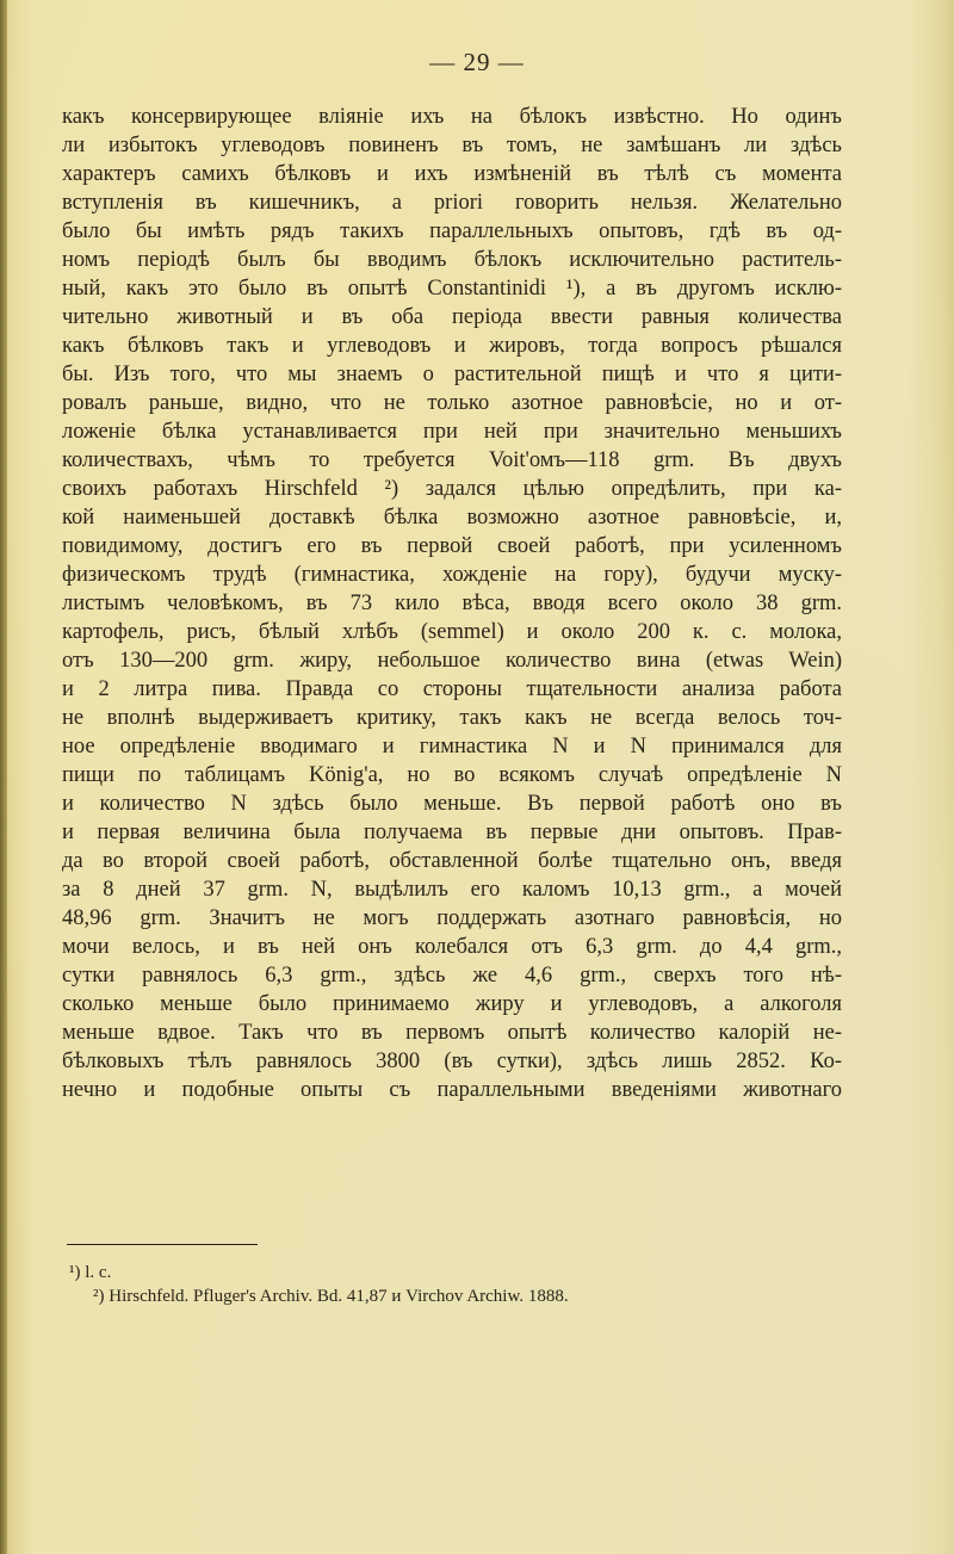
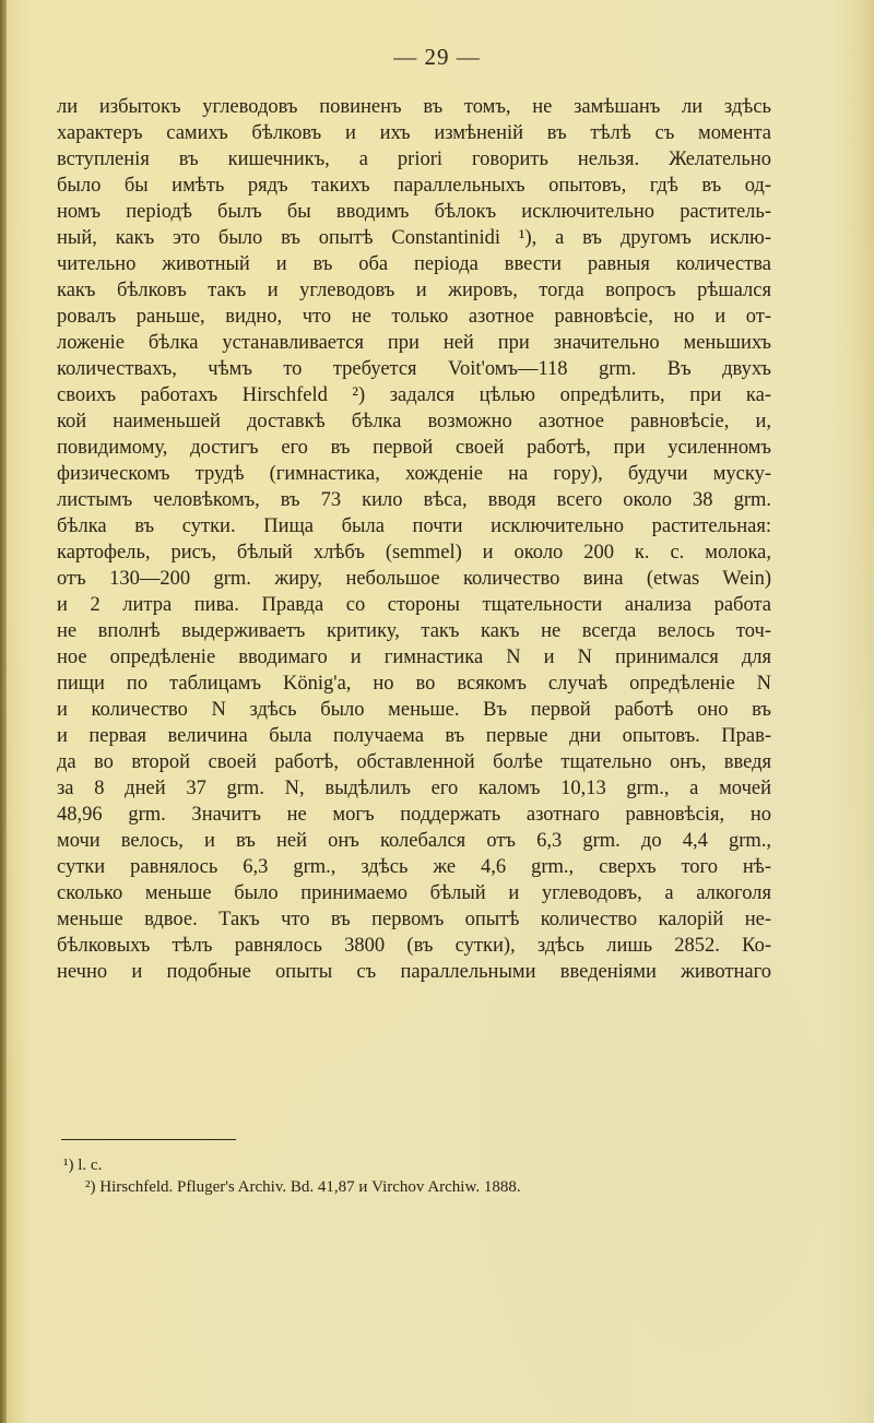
  — 29 —
- какъ консервирующее вліяніе ихъ на бѣлокъ извѣстно. Но одинъ
  ли избытокъ углеводовъ повиненъ въ томъ, не замѣшанъ ли здѣсь
  характеръ самихъ бѣлковъ и ихъ измѣненій въ тѣлѣ съ момента
  вступленія въ кишечникъ, а priori говорить нельзя. Желательно
  было бы имѣть рядъ такихъ параллельныхъ опытовъ, гдѣ въ од-
  номъ періодѣ былъ бы вводимъ бѣлокъ исключительно раститель-
  ный, какъ это было въ опытѣ Constantinidi ¹), а въ другомъ исклю-
  чительно животный и въ оба періода ввести равныя количества
  какъ бѣлковъ такъ и углеводовъ и жировъ, тогда вопросъ рѣшался
- бы. Изъ того, что мы знаемъ о растительной пищѣ и что я цити-
  ровалъ раньше, видно, что не только азотное равновѣсіе, но и от-
  ложеніе бѣлка устанавливается при ней при значительно меньшихъ
  количествахъ, чѣмъ то требуется Voit'омъ—118 grm. Въ двухъ
  своихъ работахъ Hirschfeld ²) задался цѣлью опредѣлить, при ка-
  кой наименьшей доставкѣ бѣлка возможно азотное равновѣсіе, и,
  повидимому, достигъ его въ первой своей работѣ, при усиленномъ
  физическомъ трудѣ (гимнастика, хожденіе на гору), будучи муску-
  листымъ человѣкомъ, въ 73 кило вѣса, вводя всего около 38 grm.
+ бѣлка въ сутки. Пища была почти исключительно растительная:
  картофель, рисъ, бѣлый хлѣбъ (semmel) и около 200 к. с. молока,
  отъ 130—200 grm. жиру, небольшое количество вина (etwas Wein)
  и 2 литра пива. Правда со стороны тщательности анализа работа
  не вполнѣ выдерживаетъ критику, такъ какъ не всегда велось точ-
  ное опредѣленіе вводимаго и гимнастика N и N принимался для
  пищи по таблицамъ König'a, но во всякомъ случаѣ опредѣленіе N
  и количество N здѣсь было меньше. Въ первой работѣ оно въ
  и первая величина была получаема въ первые дни опытовъ. Прав-
  да во второй своей работѣ, обставленной болѣе тщательно онъ, введя
  за 8 дней 37 grm. N, выдѣлилъ его каломъ 10,13 grm., а мочей
  48,96 grm. Значитъ не могъ поддержать азотнаго равновѣсія, но
  мочи велось, и въ ней онъ колебался отъ 6,3 grm. до 4,4 grm.,
  сутки равнялось 6,3 grm., здѣсь же 4,6 grm., сверхъ того нѣ-
- сколько меньше было принимаемо жиру и углеводовъ, а алкоголя
+ сколько меньше было принимаемо бѣлый и углеводовъ, а алкоголя
  меньше вдвое. Такъ что въ первомъ опытѣ количество калорій не-
  бѣлковыхъ тѣлъ равнялось 3800 (въ сутки), здѣсь лишь 2852. Ко-
  нечно и подобные опыты съ параллельными введеніями животнаго
  ¹) l. c.
  ²) Hirschfeld. Pfluger's Archiv. Bd. 41,87 и Virchov Archiw. 1888.
